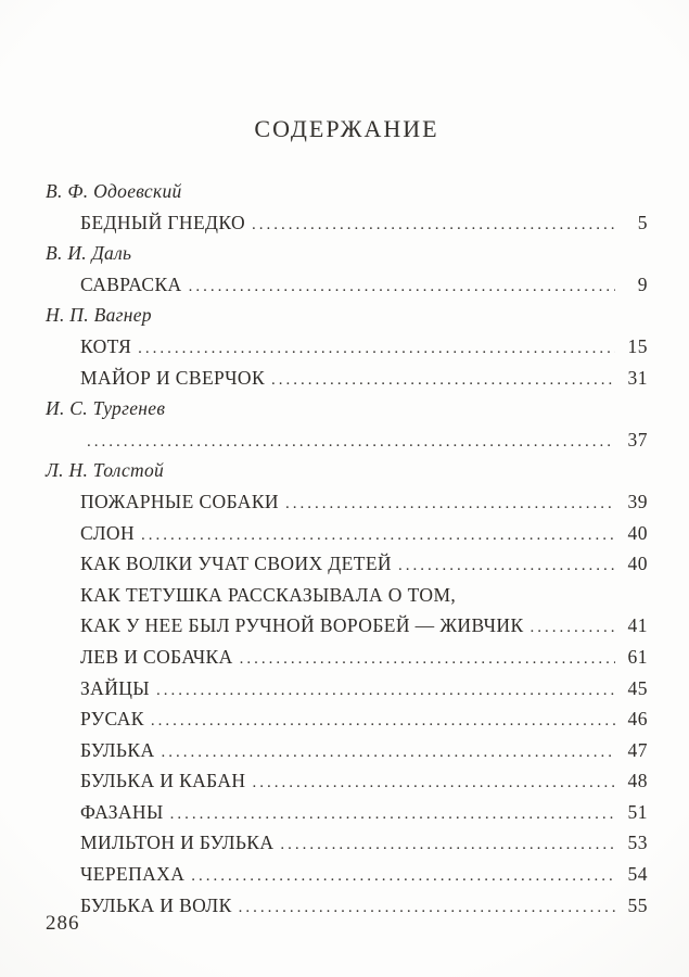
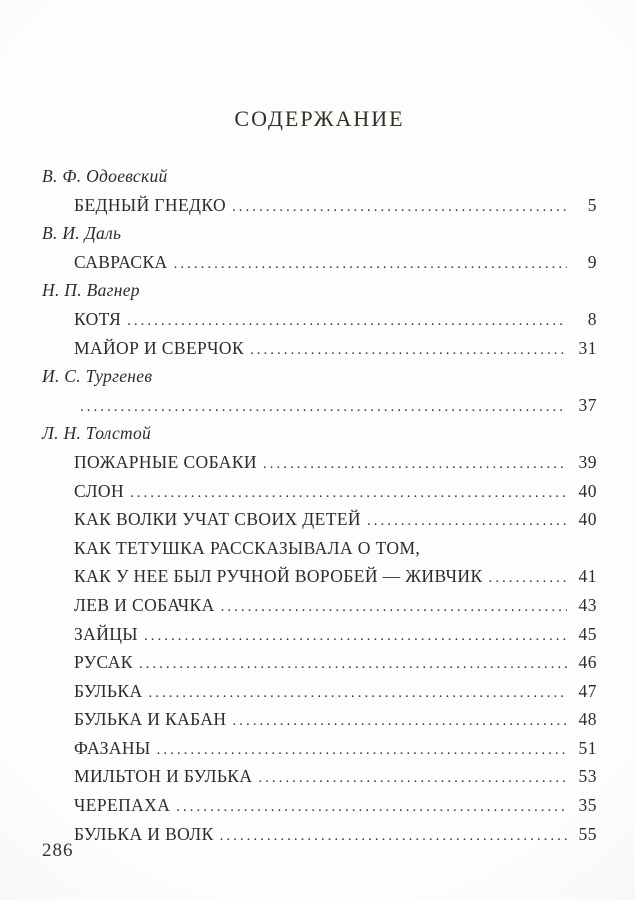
  СОДЕРЖАНИЕ
  В. Ф. Одоевский
  БЕДНЫЙ ГНЕДКО
  5
  В. И. Даль
  САВРАСКА
  9
  Н. П. Вагнер
  КОТЯ
- 15
+ 8
  МАЙОР И СВЕРЧОК
  31
  И. С. Тургенев
  37
  Л. Н. Толстой
  ПОЖАРНЫЕ СОБАКИ
  39
  СЛОН
  40
  КАК ВОЛКИ УЧАТ СВОИХ ДЕТЕЙ
  40
  КАК ТЕТУШКА РАССКАЗЫВАЛА О ТОМ,
  КАК У НЕЕ БЫЛ РУЧНОЙ ВОРОБЕЙ — ЖИВЧИК
  41
  ЛЕВ И СОБАЧКА
- 61
+ 43
  ЗАЙЦЫ
  45
  РУСАК
  46
  БУЛЬКА
  47
  БУЛЬКА И КАБАН
  48
  ФАЗАНЫ
  51
  МИЛЬТОН И БУЛЬКА
  53
  ЧЕРЕПАХА
- 54
+ 35
  БУЛЬКА И ВОЛК
  55
  286
